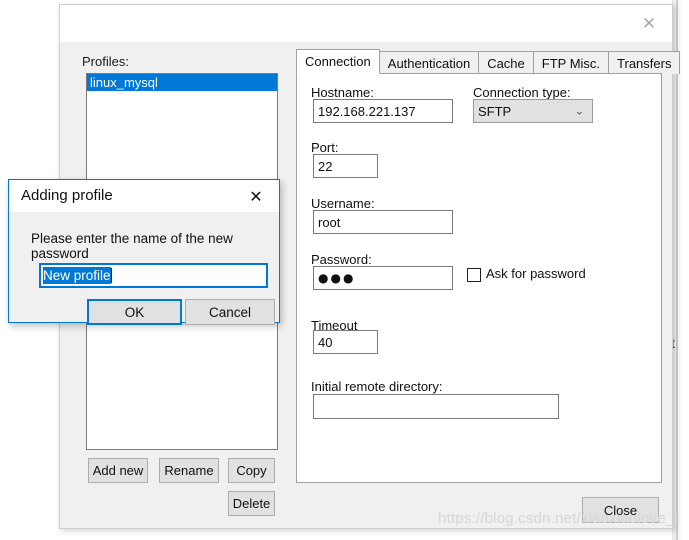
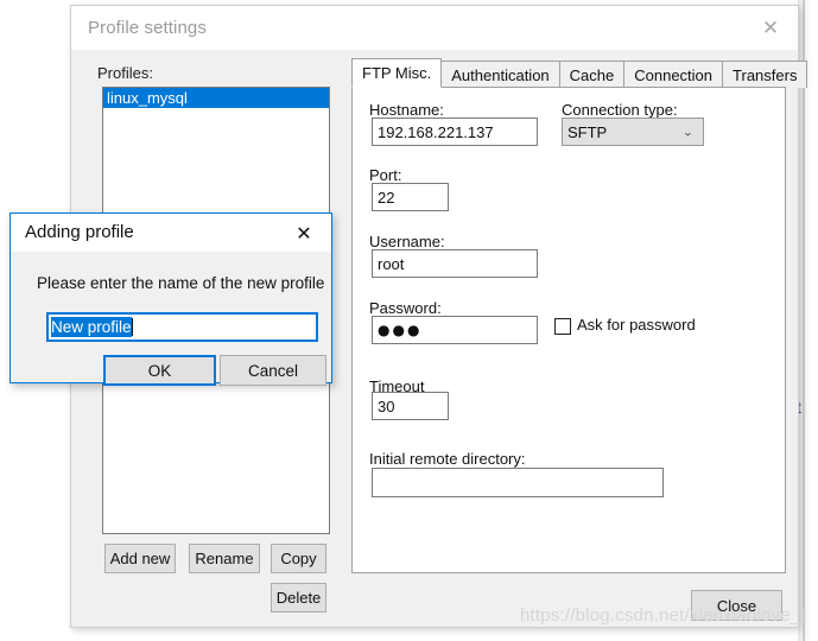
+ Profile settings
  ✕
  Profiles:
  linux_mysql
  Add new
  Rename
  Copy
  Delete
- Connection
+ FTP Misc.
  Authentication
  Cache
- FTP Misc.
+ Connection
  Transfers
  Hostname:
  192.168.221.137
  Connection type:
  SFTP
  ⌄
  Port:
  22
  Username:
  root
  Password:
  ●●●
  Ask for password
  Timeout
- 40
+ 30
  Initial remote directory:
  Close
  Adding profile
  ✕
- Please enter the name of the new password
+ Please enter the name of the new profile
  New profile
  OK
  Cancel
  https://blog.csdn.net/xiaoxiaolove_j
